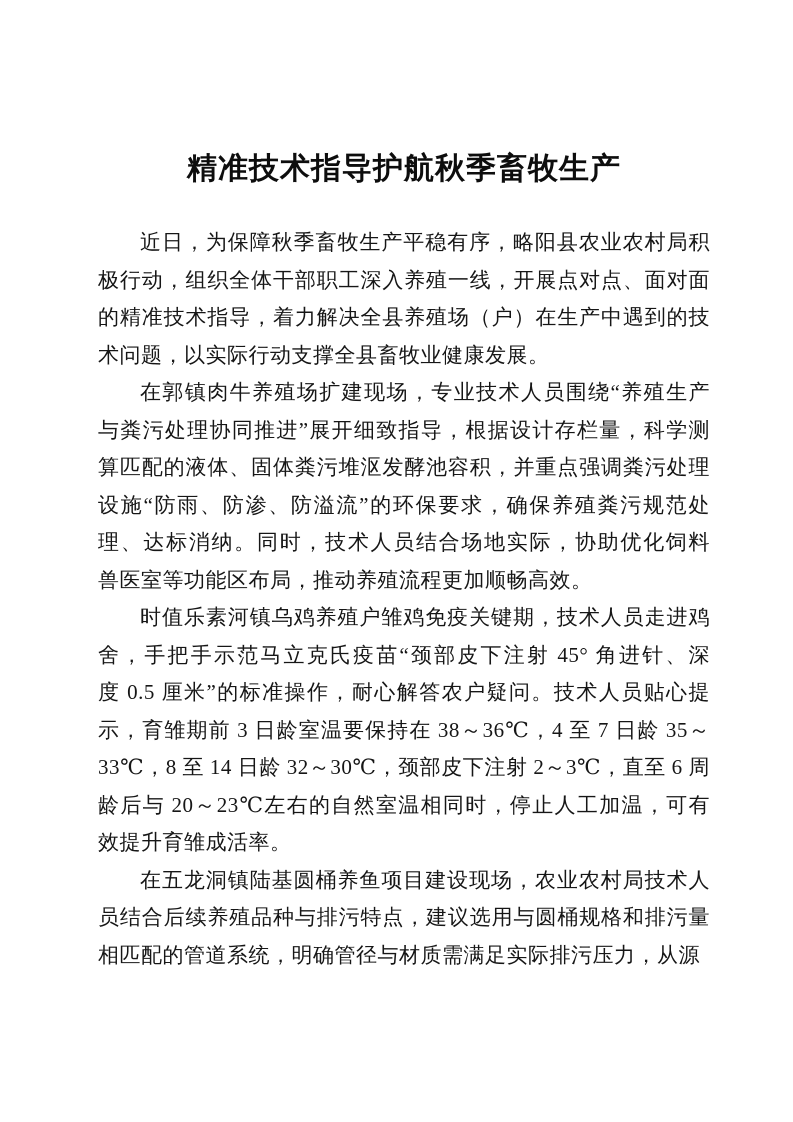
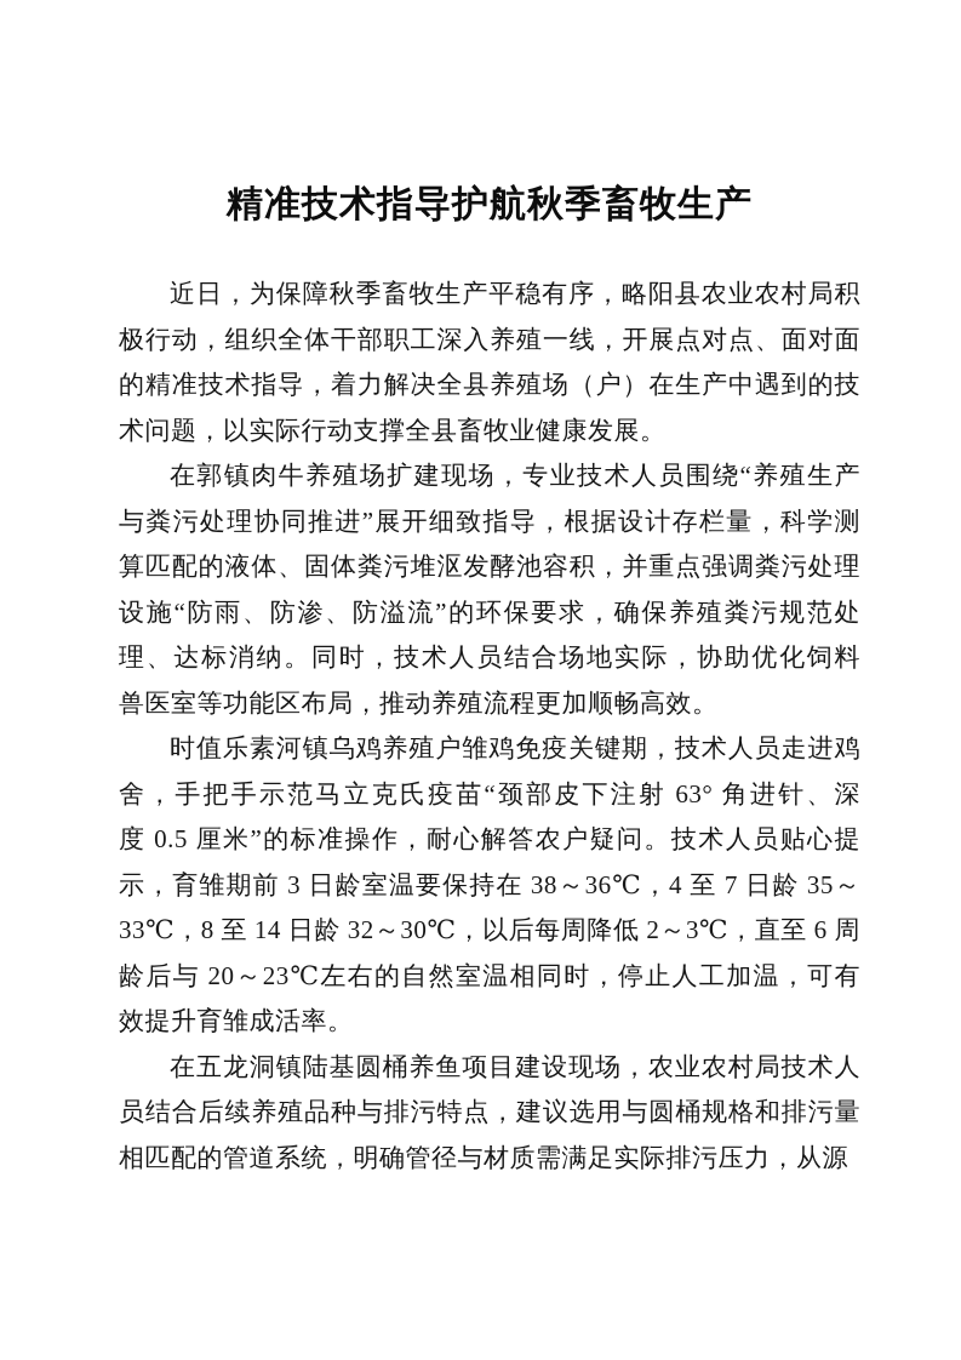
  精准技术指导护航秋季畜牧生产
  近日，为保障秋季畜牧生产平稳有序，略阳县农业农村局积
  极行动，组织全体干部职工深入养殖一线，开展点对点、面对面
  的精准技术指导，着力解决全县养殖场（户）在生产中遇到的技
  术问题，以实际行动支撑全县畜牧业健康发展。
  在郭镇肉牛养殖场扩建现场，专业技术人员围绕“养殖生产
  与粪污处理协同推进”展开细致指导，根据设计存栏量，科学测
  算匹配的液体、固体粪污堆沤发酵池容积，并重点强调粪污处理
  设施“防雨、防渗、防溢流”的环保要求，确保养殖粪污规范处
  理、达标消纳。同时，技术人员结合场地实际，协助优化饲料
  兽医室等功能区布局，推动养殖流程更加顺畅高效。
  时值乐素河镇乌鸡养殖户雏鸡免疫关键期，技术人员走进鸡
- 舍，手把手示范马立克氏疫苗“颈部皮下注射 45° 角进针、深
+ 舍，手把手示范马立克氏疫苗“颈部皮下注射 63° 角进针、深
  度 0.5 厘米”的标准操作，耐心解答农户疑问。技术人员贴心提
  示，育雏期前 3 日龄室温要保持在 38～36℃，4 至 7 日龄 35～
- 33℃，8 至 14 日龄 32～30℃，颈部皮下注射 2～3℃，直至 6 周
+ 33℃，8 至 14 日龄 32～30℃，以后每周降低 2～3℃，直至 6 周
  龄后与 20～23℃左右的自然室温相同时，停止人工加温，可有
  效提升育雏成活率。
  在五龙洞镇陆基圆桶养鱼项目建设现场，农业农村局技术人
  员结合后续养殖品种与排污特点，建议选用与圆桶规格和排污量
  相匹配的管道系统，明确管径与材质需满足实际排污压力，从源
